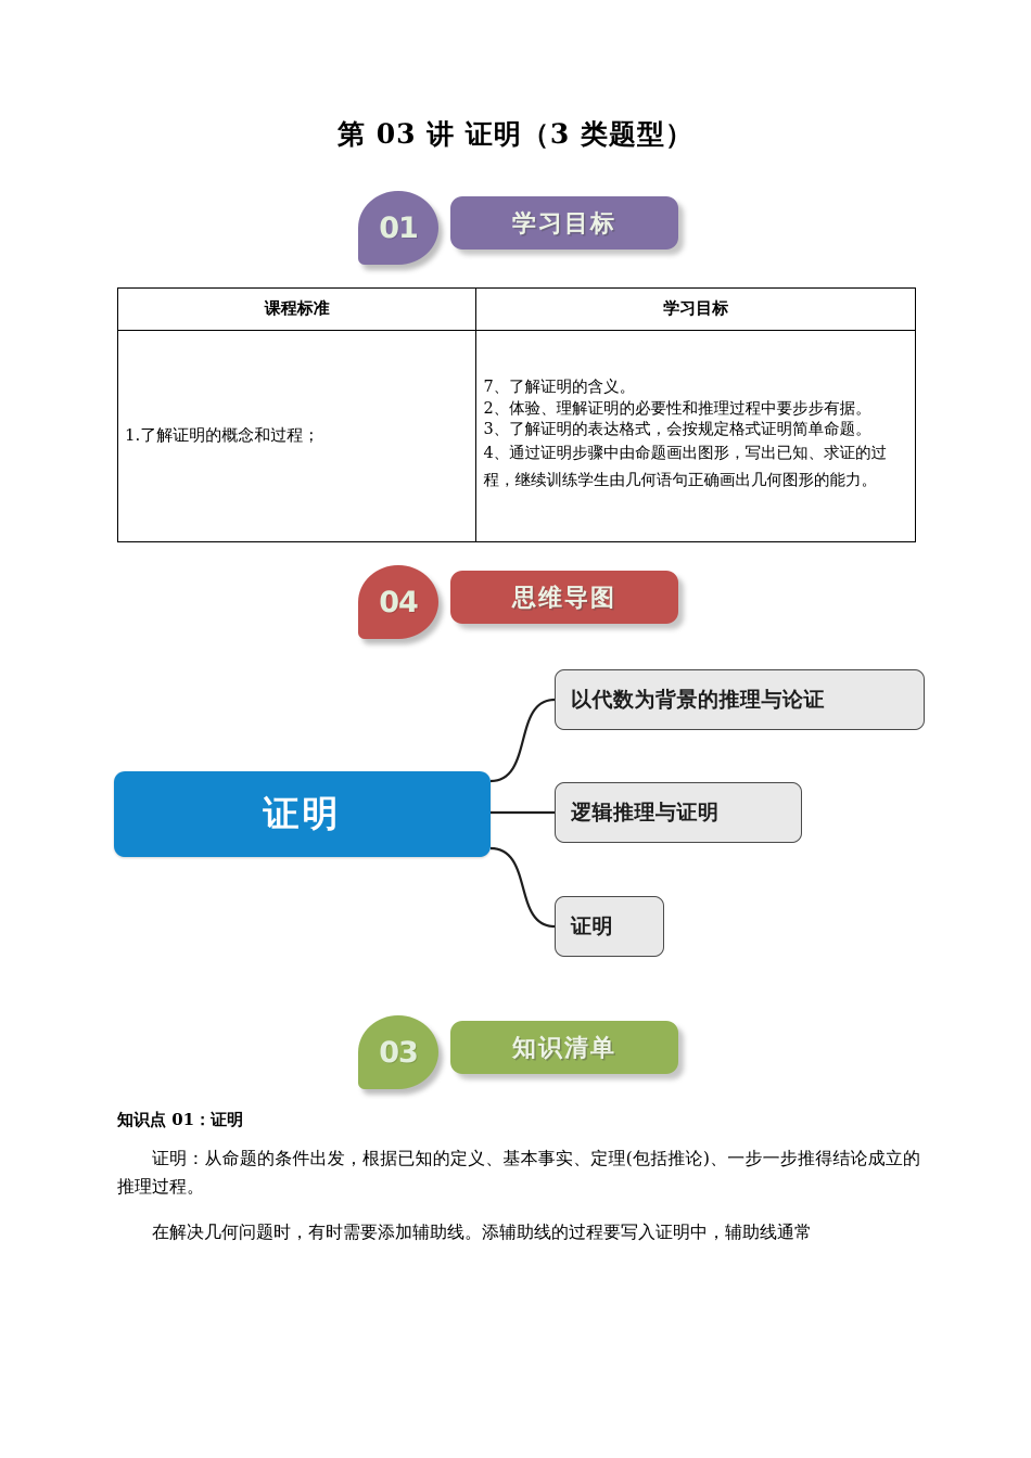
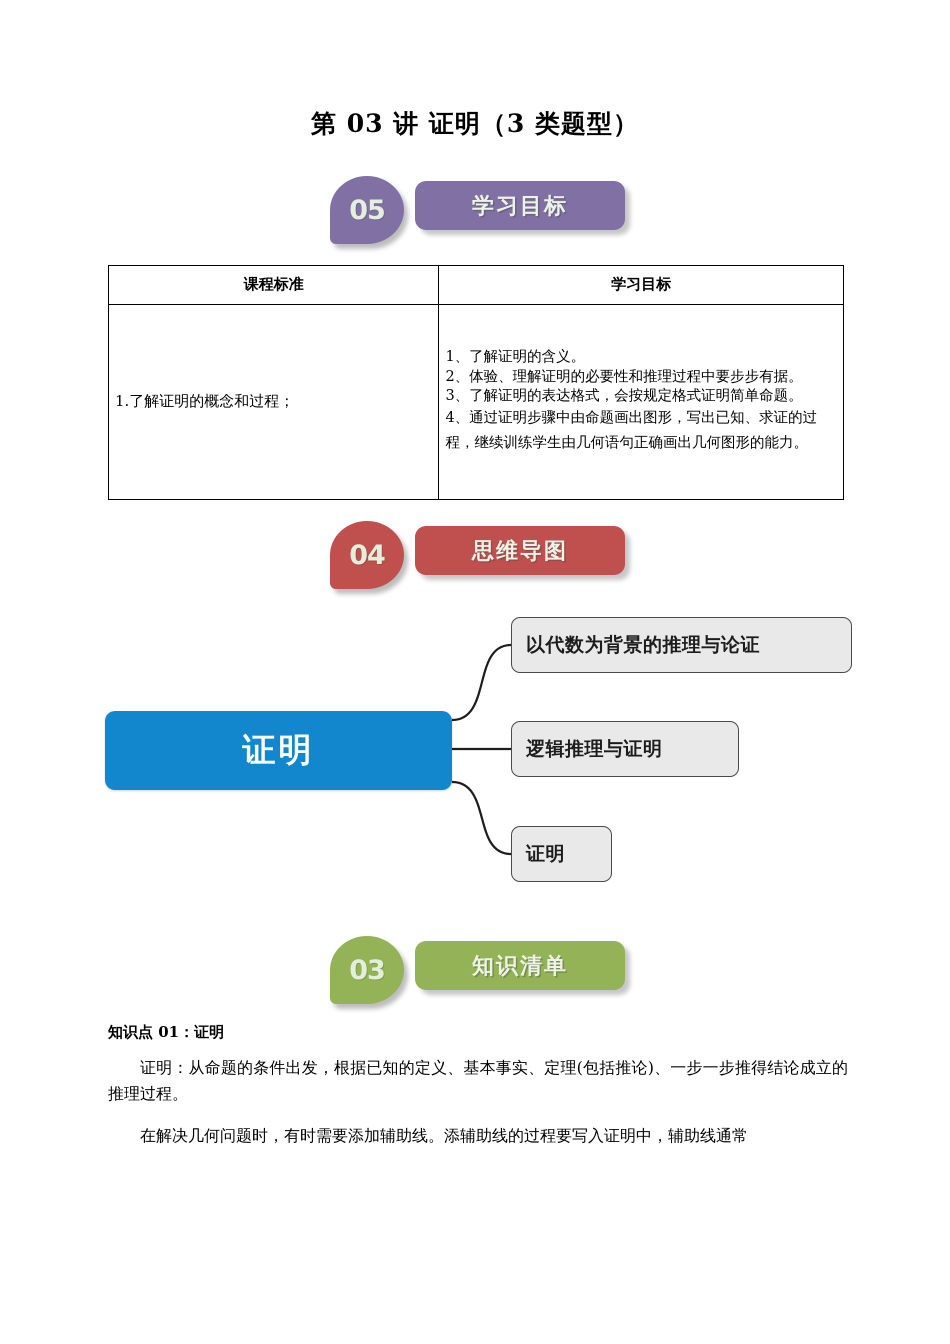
  第 03 讲 证明（3 类题型）
- 01
+ 05
  学习目标
  课程标准	学习目标
- 1.了解证明的概念和过程；	7、了解证明的含义。 2、体验、理解证明的必要性和推理过程中要步步有据。 3、了解证明的表达格式，会按规定格式证明简单命题。 4、通过证明步骤中由命题画出图形，写出已知、求证的过程，继续训练学生由几何语句正确画出几何图形的能力。
+ 1.了解证明的概念和过程；	1、了解证明的含义。 2、体验、理解证明的必要性和推理过程中要步步有据。 3、了解证明的表达格式，会按规定格式证明简单命题。 4、通过证明步骤中由命题画出图形，写出已知、求证的过程，继续训练学生由几何语句正确画出几何图形的能力。
  04
  思维导图
  证明
  以代数为背景的推理与论证
  逻辑推理与证明
  证明
  03
  知识清单
  知识点 01：证明
  证明：从命题的条件出发，根据已知的定义、基本事实、定理(包括推论)、一步一步推得结论成立的推理过程。
  在解决几何问题时，有时需要添加辅助线。添辅助线的过程要写入证明中，辅助线通常
